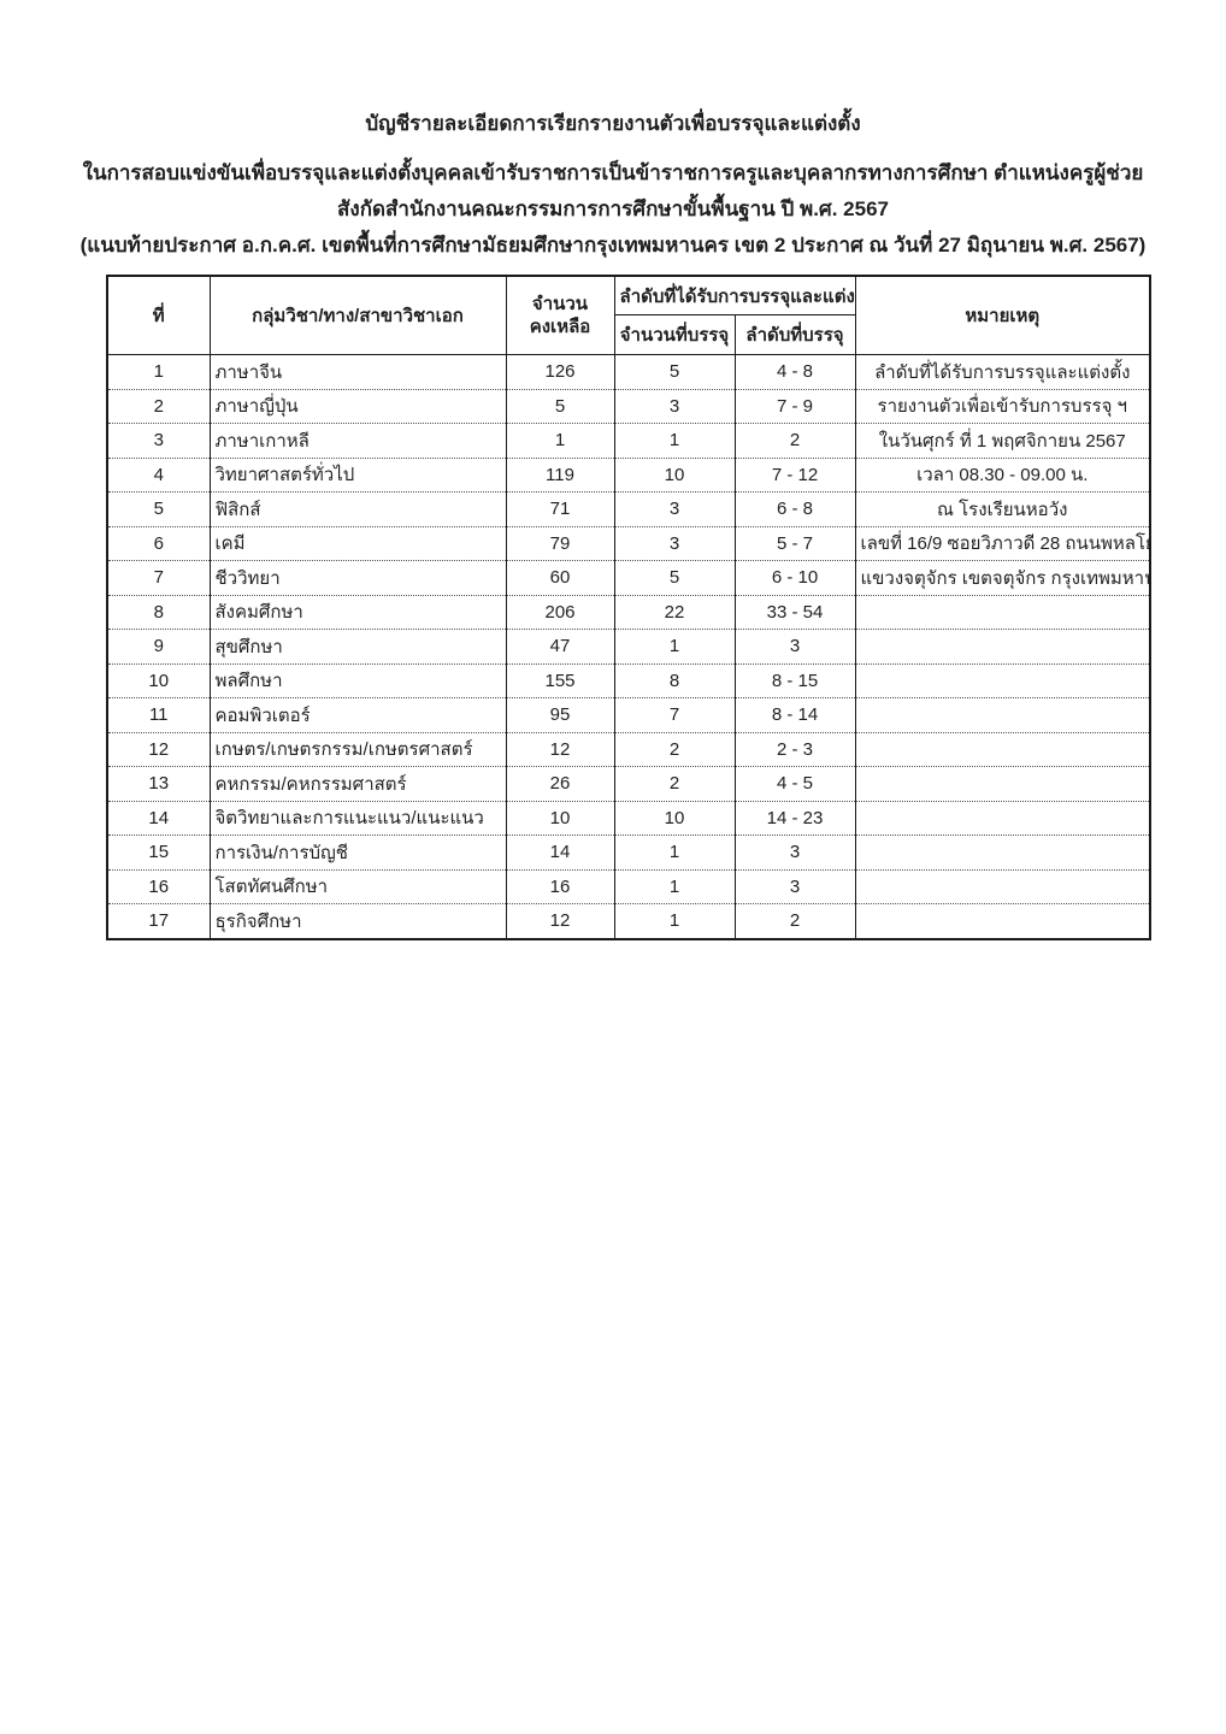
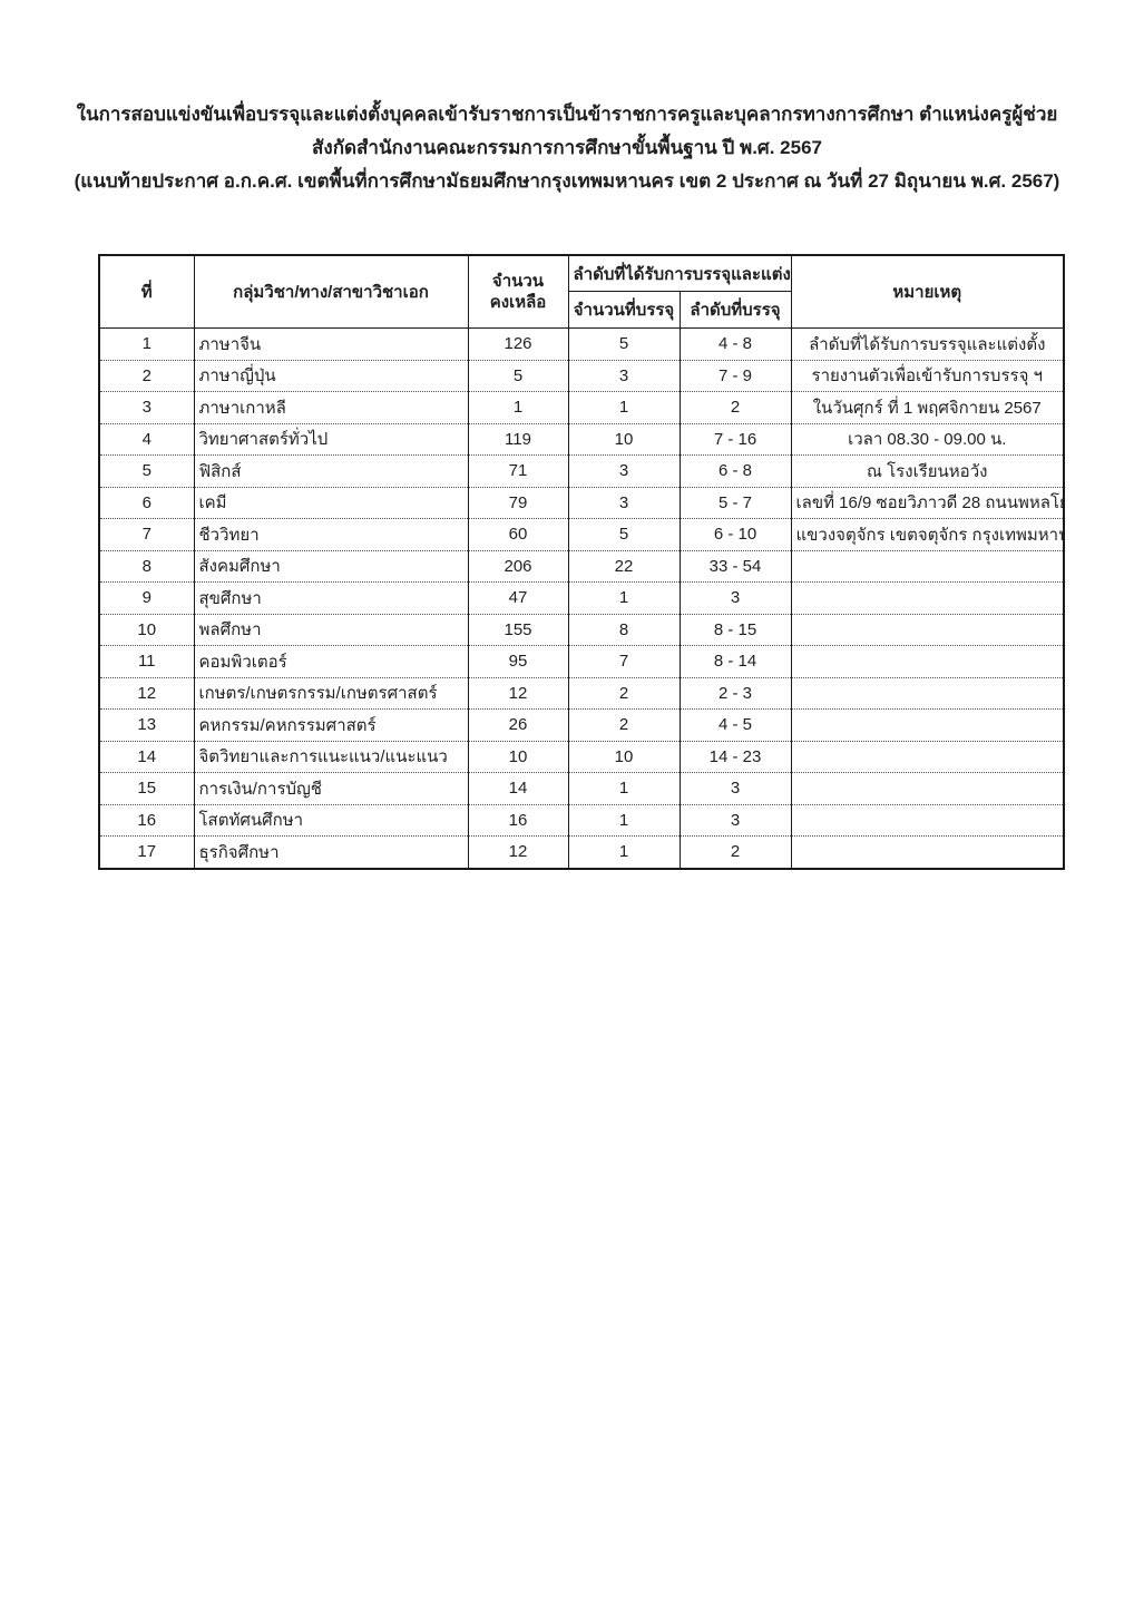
- บัญชีรายละเอียดการเรียกรายงานตัวเพื่อบรรจุและแต่งตั้ง
  ในการสอบแข่งขันเพื่อบรรจุและแต่งตั้งบุคคลเข้ารับราชการเป็นข้าราชการครูและบุคลากรทางการศึกษา ตำแหน่งครูผู้ช่วย
  สังกัดสำนักงานคณะกรรมการการศึกษาขั้นพื้นฐาน ปี พ.ศ. 2567
  (แนบท้ายประกาศ อ.ก.ค.ศ. เขตพื้นที่การศึกษามัธยมศึกษากรุงเทพมหานคร เขต 2 ประกาศ ณ วันที่ 27 มิถุนายน พ.ศ. 2567)
  ที่	กลุ่มวิชา/ทาง/สาขาวิชาเอก	จำนวน คงเหลือ	ลำดับที่ได้รับการบรรจุและแต่ง	หมายเหตุ
  จำนวนที่บรรจุ	ลำดับที่บรรจุ
  1	ภาษาจีน	126	5	4 - 8	ลำดับที่ได้รับการบรรจุและแต่งตั้ง
  2	ภาษาญี่ปุ่น	5	3	7 - 9	รายงานตัวเพื่อเข้ารับการบรรจุ ฯ
  3	ภาษาเกาหลี	1	1	2	ในวันศุกร์ ที่ 1 พฤศจิกายน 2567
- 4	วิทยาศาสตร์ทั่วไป	119	10	7 - 12	เวลา 08.30 - 09.00 น.
+ 4	วิทยาศาสตร์ทั่วไป	119	10	7 - 16	เวลา 08.30 - 09.00 น.
  5	ฟิสิกส์	71	3	6 - 8	ณ โรงเรียนหอวัง
  6	เคมี	79	3	5 - 7	เลขที่ 16/9 ซอยวิภาวดี 28 ถนนพหลโ
  7	ชีววิทยา	60	5	6 - 10	แขวงจตุจักร เขตจตุจักร กรุงเทพมหา
  8	สังคมศึกษา	206	22	33 - 54
  9	สุขศึกษา	47	1	3
  10	พลศึกษา	155	8	8 - 15
  11	คอมพิวเตอร์	95	7	8 - 14
  12	เกษตร/เกษตรกรรม/เกษตรศาสตร์	12	2	2 - 3
  13	คหกรรม/คหกรรมศาสตร์	26	2	4 - 5
  14	จิตวิทยาและการแนะแนว/แนะแนว	10	10	14 - 23
  15	การเงิน/การบัญชี	14	1	3
  16	โสตทัศนศึกษา	16	1	3
  17	ธุรกิจศึกษา	12	1	2
